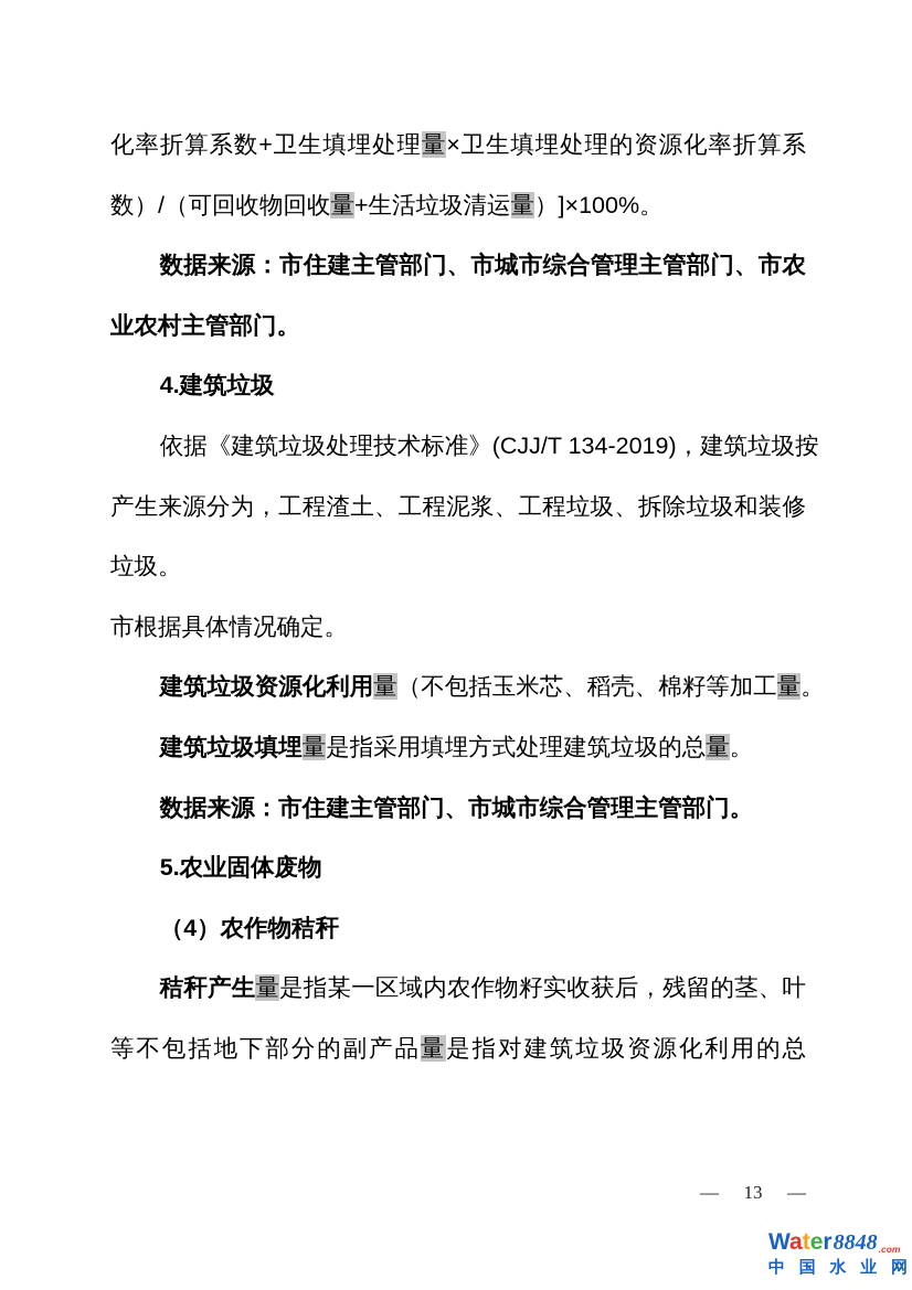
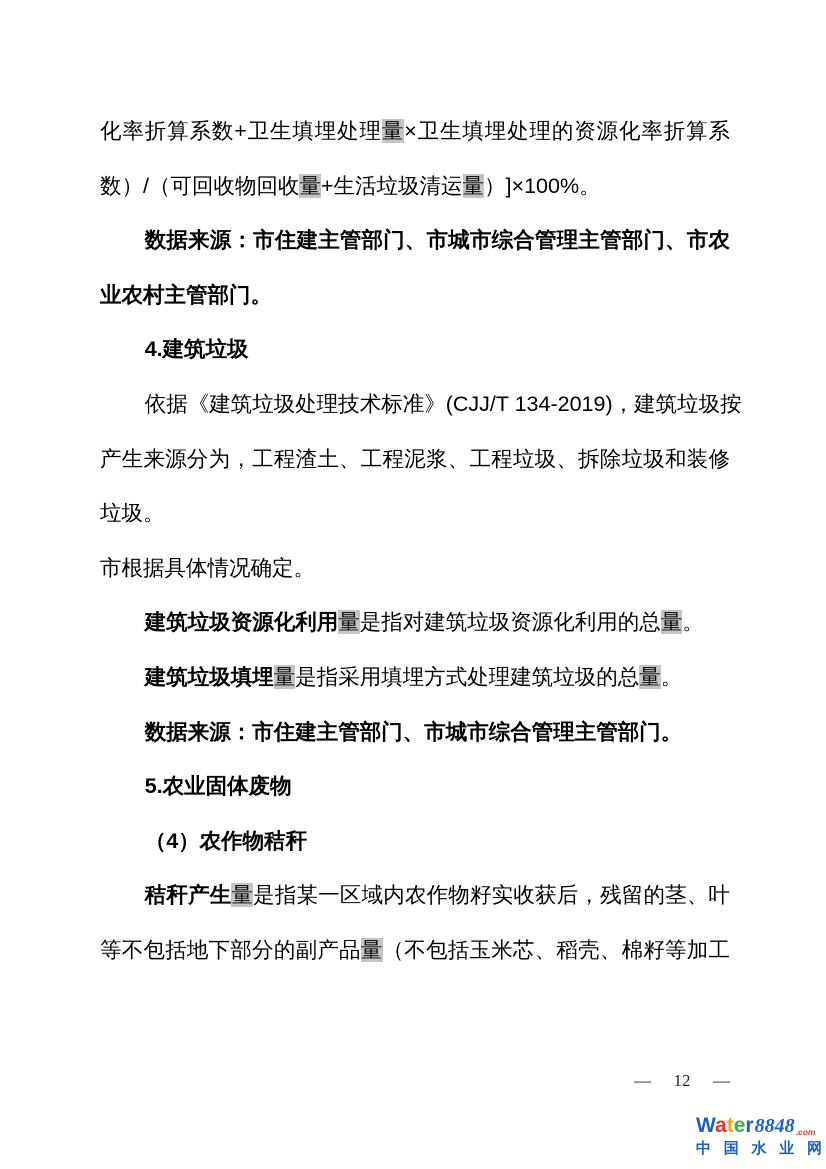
  化率折算系数+卫生填埋处理量×卫生填埋处理的资源化率折算系
  数）/（可回收物回收量+生活垃圾清运量）]×100%。
  数据来源：市住建主管部门、市城市综合管理主管部门、市农
  业农村主管部门。
  4.建筑垃圾
  依据《建筑垃圾处理技术标准》(CJJ/T 134-2019)，建筑垃圾按
  产生来源分为，工程渣土、工程泥浆、工程垃圾、拆除垃圾和装修
  垃圾。
  市根据具体情况确定。
- 建筑垃圾资源化利用量（不包括玉米芯、稻壳、棉籽等加工量。
+ 建筑垃圾资源化利用量是指对建筑垃圾资源化利用的总量。
  建筑垃圾填埋量是指采用填埋方式处理建筑垃圾的总量。
  数据来源：市住建主管部门、市城市综合管理主管部门。
  5.农业固体废物
  （4）农作物秸秆
  秸秆产生量是指某一区域内农作物籽实收获后，残留的茎、叶
- 等不包括地下部分的副产品量是指对建筑垃圾资源化利用的总
+ 等不包括地下部分的副产品量（不包括玉米芯、稻壳、棉籽等加工
  —
- 13
+ 12
  —
  Water
  8848
  .com
  中
  国
  水
  业
  网
